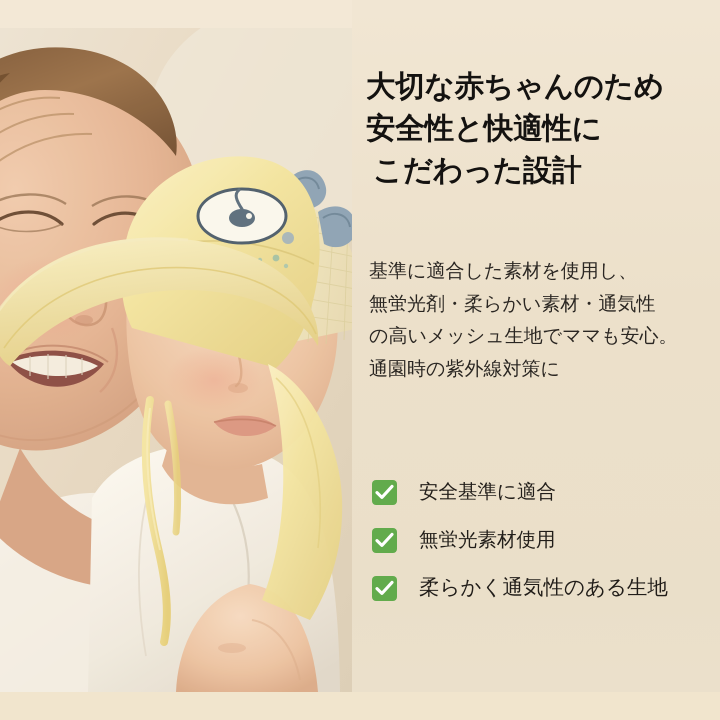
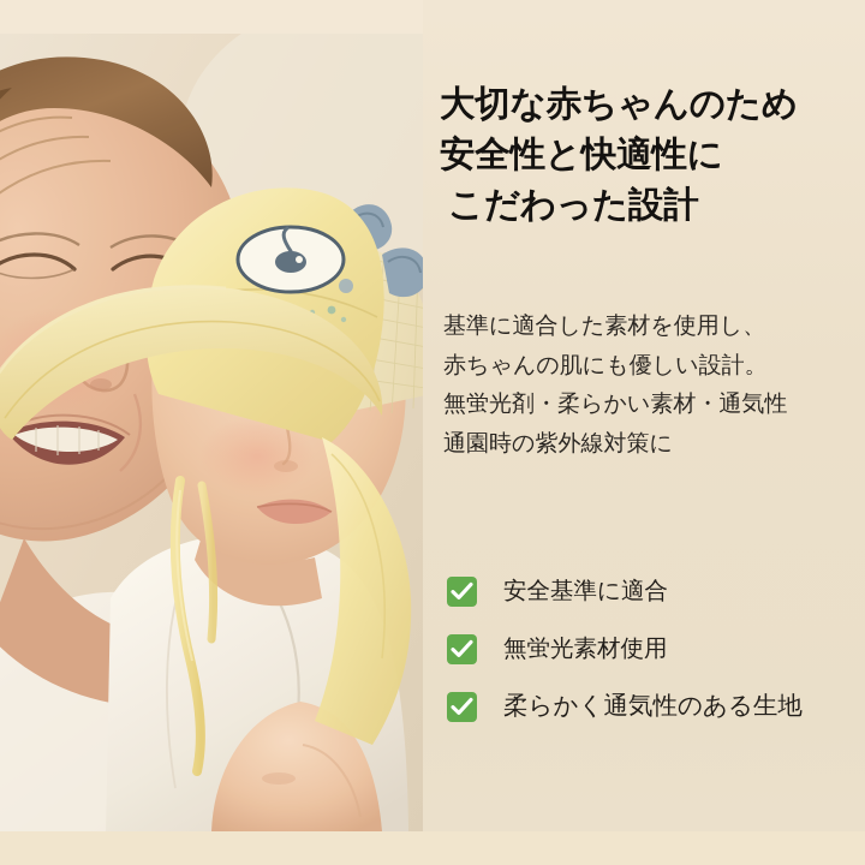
  大切な赤ちゃんのため
  安全性と快適性に
  こだわった設計
  基準に適合した素材を使用し、
+ 赤ちゃんの肌にも優しい設計。
  無蛍光剤・柔らかい素材・通気性
- の高いメッシュ生地でママも安心。
  通園時の紫外線対策に
  安全基準に適合
  無蛍光素材使用
  柔らかく通気性のある生地
